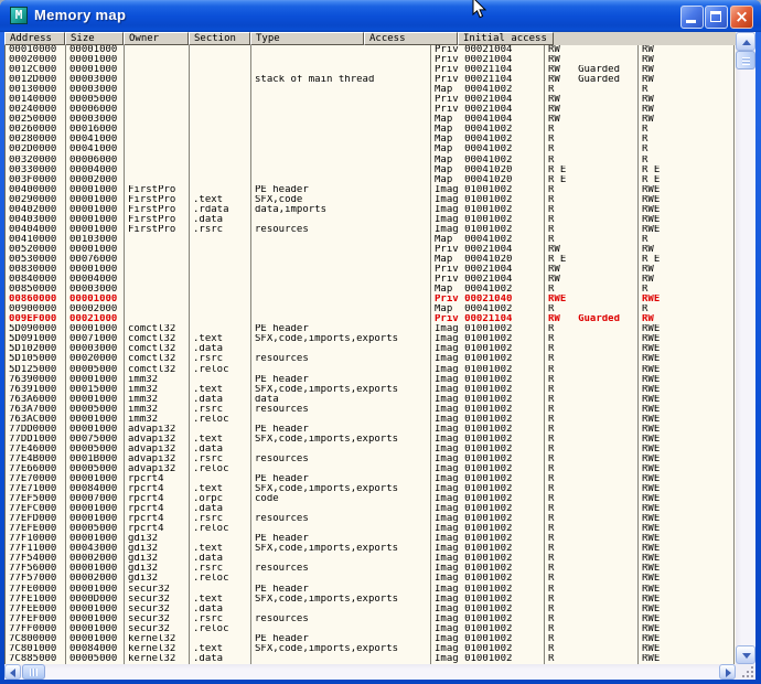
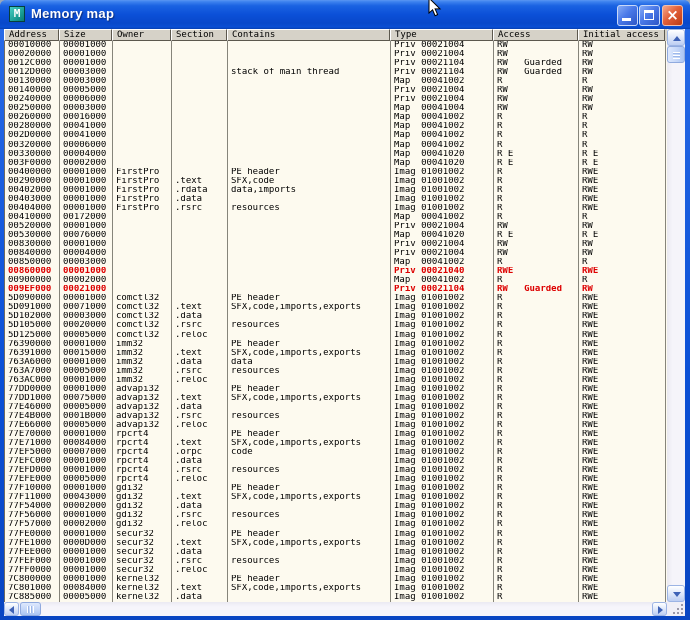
  M
  Memory map
  ×
  Address
  Size
  Owner
  Section
+ Contains
  Type
  Access
  Initial access
  00010000
  00001000
  Priv 00021004
  RW
  RW
  00020000
  00001000
  Priv 00021004
  RW
  RW
  0012C000
  00001000
  Priv 00021104
  RW Guarded
  RW
  0012D000
  00003000
  stack of main thread
  Priv 00021104
  RW Guarded
  RW
  00130000
  00003000
  Map 00041002
  R
  R
  00140000
  00005000
  Priv 00021004
  RW
  RW
  00240000
  00006000
  Priv 00021004
  RW
  RW
  00250000
  00003000
  Map 00041004
  RW
  RW
  00260000
  00016000
  Map 00041002
  R
  R
  00280000
  00041000
  Map 00041002
  R
  R
  002D0000
  00041000
  Map 00041002
  R
  R
  00320000
  00006000
  Map 00041002
  R
  R
  00330000
  00004000
  Map 00041020
  R E
  R E
  003F0000
  00002000
  Map 00041020
  R E
  R E
  00400000
  00001000
  FirstPro
  PE header
  Imag 01001002
  R
  RWE
  00290000
  00001000
  FirstPro
  .text
  SFX,code
  Imag 01001002
  R
  RWE
  00402000
  00001000
  FirstPro
  .rdata
  data,imports
  Imag 01001002
  R
  RWE
  00403000
  00001000
  FirstPro
  .data
  Imag 01001002
  R
  RWE
  00404000
  00001000
  FirstPro
  .rsrc
  resources
  Imag 01001002
  R
  RWE
  00410000
- 00103000
+ 00172000
  Map 00041002
  R
  R
  00520000
  00001000
  Priv 00021004
  RW
  RW
  00530000
  00076000
  Map 00041020
  R E
  R E
  00830000
  00001000
  Priv 00021004
  RW
  RW
  00840000
  00004000
  Priv 00021004
  RW
  RW
  00850000
  00003000
  Map 00041002
  R
  R
  00860000
  00001000
  Priv 00021040
  RWE
  RWE
  00900000
  00002000
  Map 00041002
  R
  R
  009EF000
  00021000
  Priv 00021104
  RW Guarded
  RW
  5D090000
  00001000
  comctl32
  PE header
  Imag 01001002
  R
  RWE
  5D091000
  00071000
  comctl32
  .text
  SFX,code,imports,exports
  Imag 01001002
  R
  RWE
  5D102000
  00003000
  comctl32
  .data
  Imag 01001002
  R
  RWE
  5D105000
  00020000
  comctl32
  .rsrc
  resources
  Imag 01001002
  R
  RWE
  5D125000
  00005000
  comctl32
  .reloc
  Imag 01001002
  R
  RWE
  76390000
  00001000
  imm32
  PE header
  Imag 01001002
  R
  RWE
  76391000
  00015000
  imm32
  .text
  SFX,code,imports,exports
  Imag 01001002
  R
  RWE
  763A6000
  00001000
  imm32
  .data
  data
  Imag 01001002
  R
  RWE
  763A7000
  00005000
  imm32
  .rsrc
  resources
  Imag 01001002
  R
  RWE
  763AC000
  00001000
  imm32
  .reloc
  Imag 01001002
  R
  RWE
  77DD0000
  00001000
  advapi32
  PE header
  Imag 01001002
  R
  RWE
  77DD1000
  00075000
  advapi32
  .text
  SFX,code,imports,exports
  Imag 01001002
  R
  RWE
  77E46000
  00005000
  advapi32
  .data
  Imag 01001002
  R
  RWE
  77E4B000
  0001B000
  advapi32
  .rsrc
  resources
  Imag 01001002
  R
  RWE
  77E66000
  00005000
  advapi32
  .reloc
  Imag 01001002
  R
  RWE
  77E70000
  00001000
  rpcrt4
  PE header
  Imag 01001002
  R
  RWE
  77E71000
  00084000
  rpcrt4
  .text
  SFX,code,imports,exports
  Imag 01001002
  R
  RWE
  77EF5000
  00007000
  rpcrt4
  .orpc
  code
  Imag 01001002
  R
  RWE
  77EFC000
  00001000
  rpcrt4
  .data
  Imag 01001002
  R
  RWE
  77EFD000
  00001000
  rpcrt4
  .rsrc
  resources
  Imag 01001002
  R
  RWE
  77EFE000
  00005000
  rpcrt4
  .reloc
  Imag 01001002
  R
  RWE
  77F10000
  00001000
  gdi32
  PE header
  Imag 01001002
  R
  RWE
  77F11000
  00043000
  gdi32
  .text
  SFX,code,imports,exports
  Imag 01001002
  R
  RWE
  77F54000
  00002000
  gdi32
  .data
  Imag 01001002
  R
  RWE
  77F56000
  00001000
  gdi32
  .rsrc
  resources
  Imag 01001002
  R
  RWE
  77F57000
  00002000
  gdi32
  .reloc
  Imag 01001002
  R
  RWE
  77FE0000
  00001000
  secur32
  PE header
  Imag 01001002
  R
  RWE
  77FE1000
  0000D000
  secur32
  .text
  SFX,code,imports,exports
  Imag 01001002
  R
  RWE
  77FEE000
  00001000
  secur32
  .data
  Imag 01001002
  R
  RWE
  77FEF000
  00001000
  secur32
  .rsrc
  resources
  Imag 01001002
  R
  RWE
  77FF0000
  00001000
  secur32
  .reloc
  Imag 01001002
  R
  RWE
  7C800000
  00001000
  kernel32
  PE header
  Imag 01001002
  R
  RWE
  7C801000
  00084000
  kernel32
  .text
  SFX,code,imports,exports
  Imag 01001002
  R
  RWE
  7C885000
  00005000
  kernel32
  .data
  Imag 01001002
  R
  RWE
